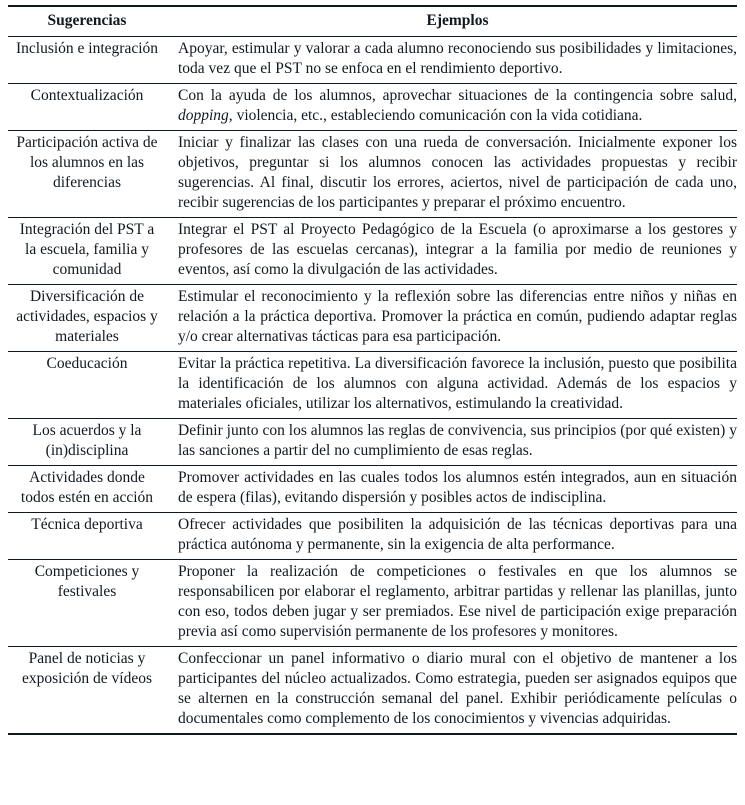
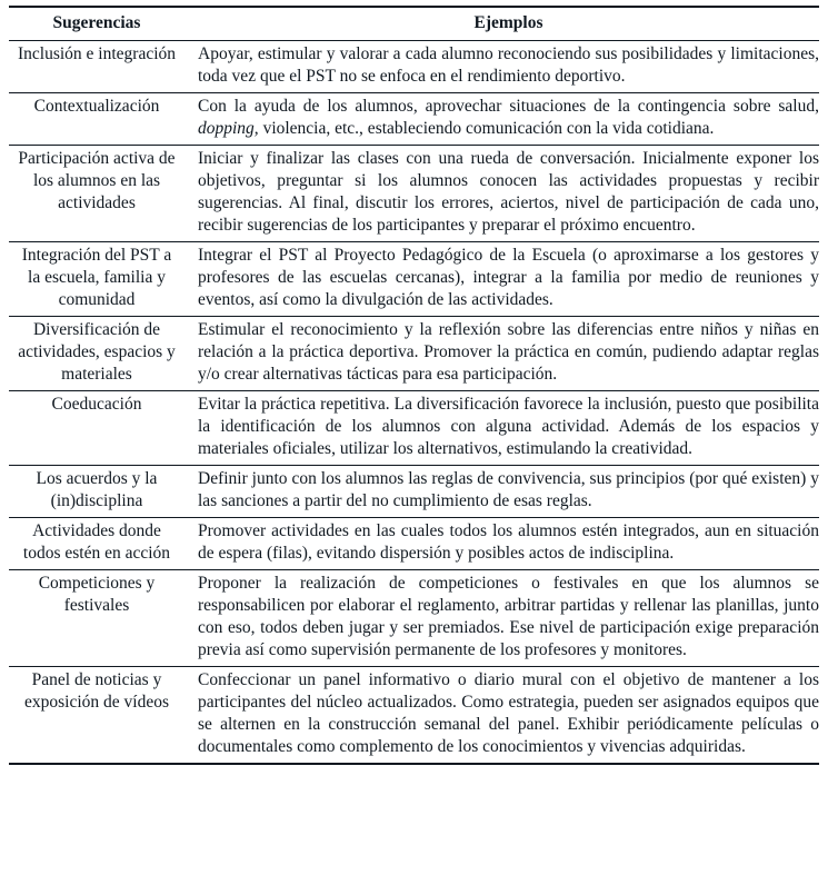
  Sugerencias
  Ejemplos
  Inclusión e integración
  Apoyar, estimular y valorar a cada alumno reconociendo sus posibilidades y limitaciones, toda vez que el PST no se enfoca en el rendimiento deportivo.
  Contextualización
  Con la ayuda de los alumnos, aprovechar situaciones de la contingencia sobre salud, dopping, violencia, etc., estableciendo comunicación con la vida cotidiana.
- Participación activa de los alumnos en las diferencias
+ Participación activa de los alumnos en las actividades
  Iniciar y finalizar las clases con una rueda de conversación. Inicialmente exponer los objetivos, preguntar si los alumnos conocen las actividades propuestas y recibir sugerencias. Al final, discutir los errores, aciertos, nivel de participación de cada uno, recibir sugerencias de los participantes y preparar el próximo encuentro.
  Integración del PST a la escuela, familia y comunidad
  Integrar el PST al Proyecto Pedagógico de la Escuela (o aproximarse a los gestores y profesores de las escuelas cercanas), integrar a la familia por medio de reuniones y eventos, así como la divulgación de las actividades.
  Diversificación de actividades, espacios y materiales
  Estimular el reconocimiento y la reflexión sobre las diferencias entre niños y niñas en relación a la práctica deportiva. Promover la práctica en común, pudiendo adaptar reglas y/o crear alternativas tácticas para esa participación.
  Coeducación
  Evitar la práctica repetitiva. La diversificación favorece la inclusión, puesto que posibilita la identificación de los alumnos con alguna actividad. Además de los espacios y materiales oficiales, utilizar los alternativos, estimulando la creatividad.
  Los acuerdos y la (in)disciplina
  Definir junto con los alumnos las reglas de convivencia, sus principios (por qué existen) y las sanciones a partir del no cumplimiento de esas reglas.
  Actividades donde todos estén en acción
  Promover actividades en las cuales todos los alumnos estén integrados, aun en situación de espera (filas), evitando dispersión y posibles actos de indisciplina.
- Técnica deportiva
- Ofrecer actividades que posibiliten la adquisición de las técnicas deportivas para una práctica autónoma y permanente, sin la exigencia de alta performance.
  Competiciones y festivales
  Proponer la realización de competiciones o festivales en que los alumnos se responsabilicen por elaborar el reglamento, arbitrar partidas y rellenar las planillas, junto con eso, todos deben jugar y ser premiados. Ese nivel de participación exige preparación previa así como supervisión permanente de los profesores y monitores.
  Panel de noticias y exposición de vídeos
  Confeccionar un panel informativo o diario mural con el objetivo de mantener a los participantes del núcleo actualizados. Como estrategia, pueden ser asignados equipos que se alternen en la construcción semanal del panel. Exhibir periódicamente películas o documentales como complemento de los conocimientos y vivencias adquiridas.
